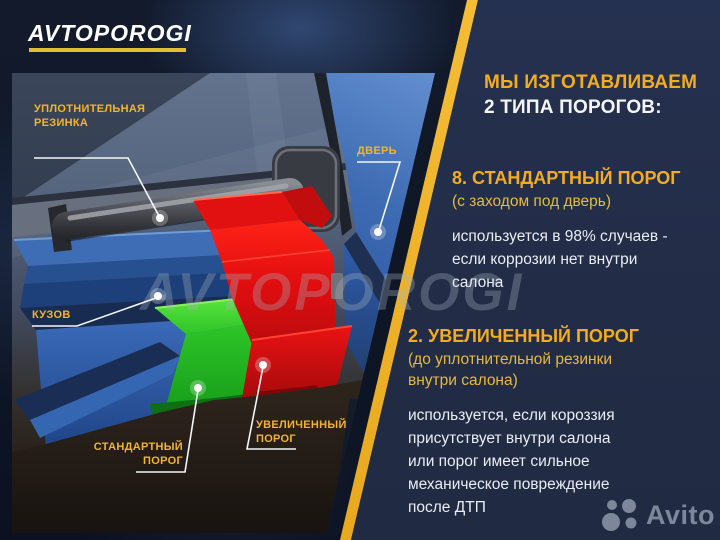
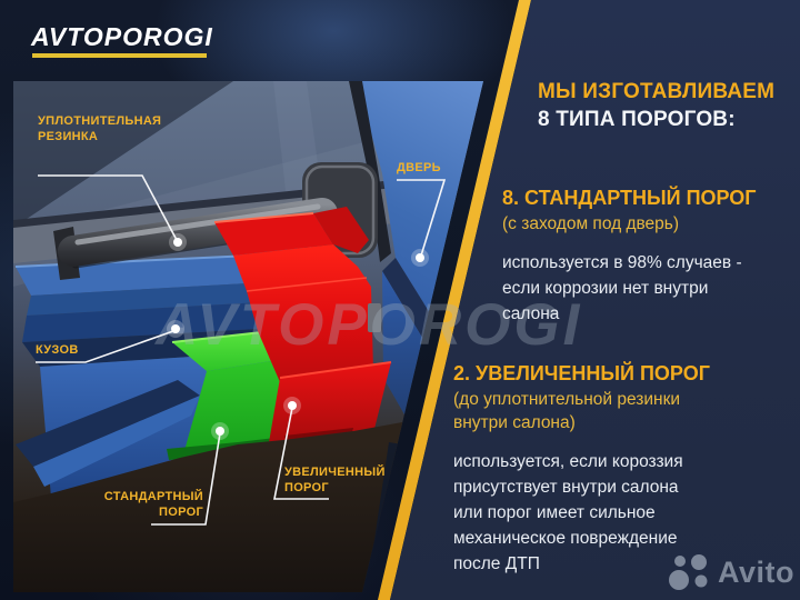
  VTOPOROGI
  УПЛОТНИТЕЛЬНАЯ
  РЕЗИНКА
  ДВЕРЬ
  КУЗОВ
  СТАНДАРТНЫЙ
  ПОРОГ
  УВЕЛИЧЕННЫЙ
  ПОРОГ
  AVTOPOROGI
  МЫ ИЗГОТАВЛИВАЕМ
- 2 ТИПА ПОРОГОВ:
+ 8 ТИПА ПОРОГОВ:
  8. СТАНДАРТНЫЙ ПОРОГ
  (с заходом под дверь)
  используется в 98% случаев -
  если коррозии нет внутри
  салона
  2. УВЕЛИЧЕННЫЙ ПОРОГ
  (до уплотнительной резинки
  внутри салона)
  используется, если короззия
  присутствует внутри салона
  или порог имеет сильное
  механическое повреждение
  после ДТП
  Avito
